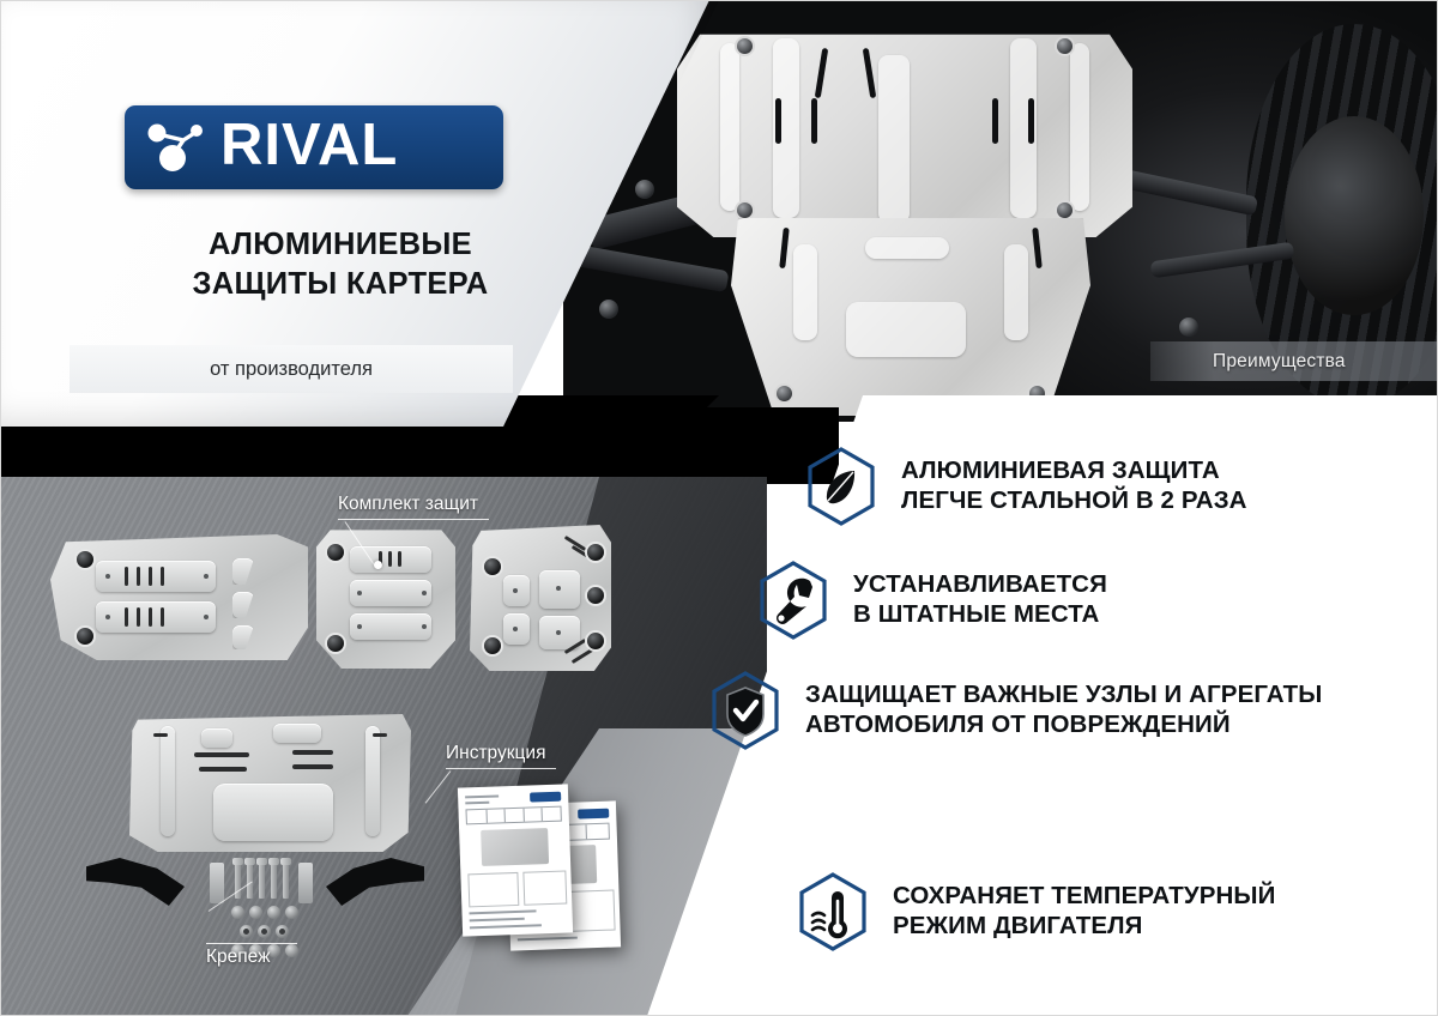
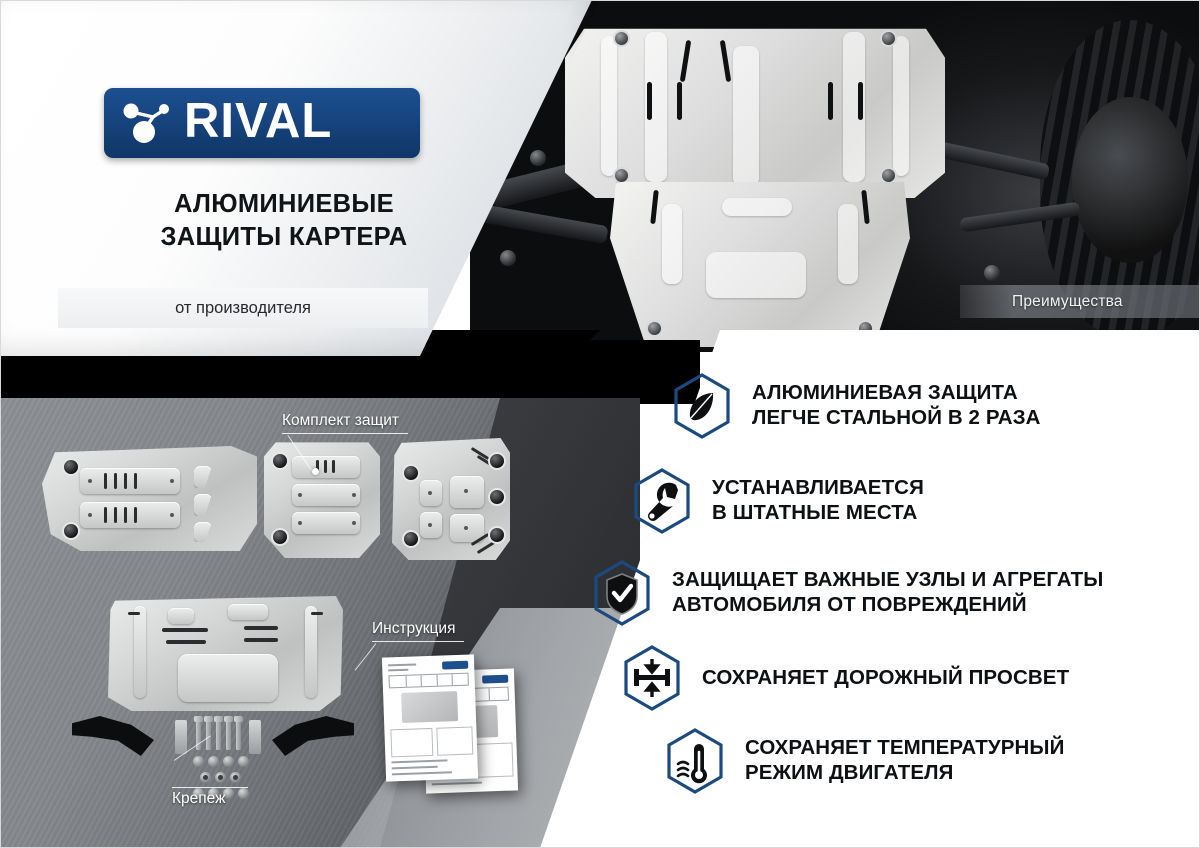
  Преимущества
  RIVAL
  АЛЮМИНИЕВЫЕ
  ЗАЩИТЫ КАРТЕРА
  от производителя
  Комплект защит
  Инструкция
  Крепеж
  АЛЮМИНИЕВАЯ ЗАЩИТА
  ЛЕГЧЕ СТАЛЬНОЙ В 2 РАЗА
  УСТАНАВЛИВАЕТСЯ
  В ШТАТНЫЕ МЕСТА
  ЗАЩИЩАЕТ ВАЖНЫЕ УЗЛЫ И АГРЕГАТЫ
  АВТОМОБИЛЯ ОТ ПОВРЕЖДЕНИЙ
+ СОХРАНЯЕТ ДОРОЖНЫЙ ПРОСВЕТ
  СОХРАНЯЕТ ТЕМПЕРАТУРНЫЙ
  РЕЖИМ ДВИГАТЕЛЯ
